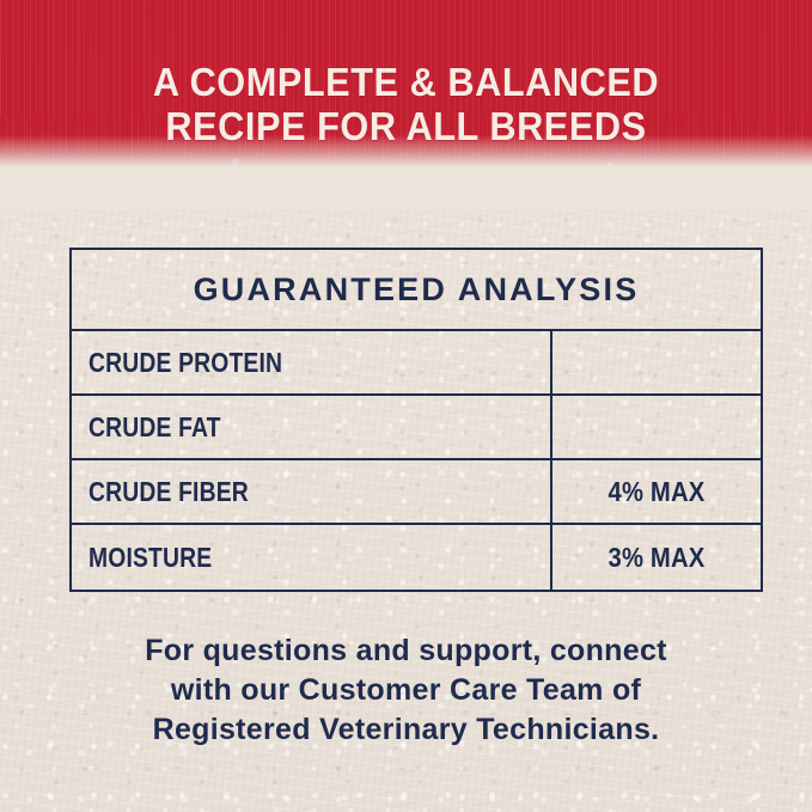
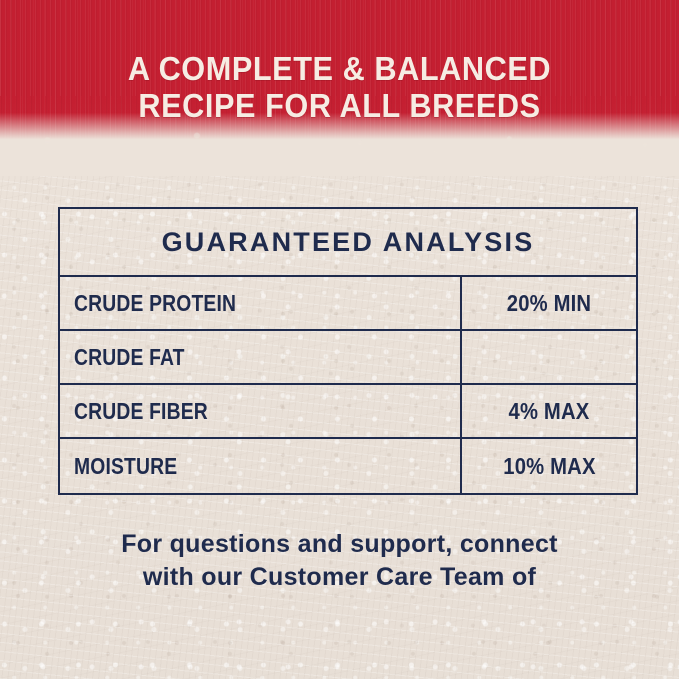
  A COMPLETE & BALANCED
  RECIPE FOR ALL BREEDS
  GUARANTEED ANALYSIS
  CRUDE PROTEIN
+ 20% MIN
  CRUDE FAT
  CRUDE FIBER
  4% MAX
  MOISTURE
- 3% MAX
+ 10% MAX
  For questions and support, connect
  with our Customer Care Team of
- Registered Veterinary Technicians.
